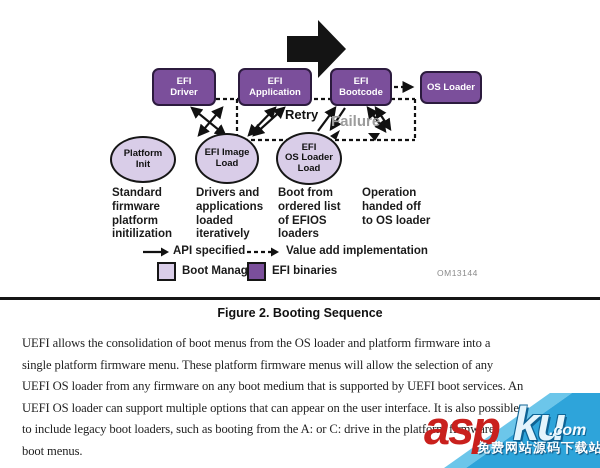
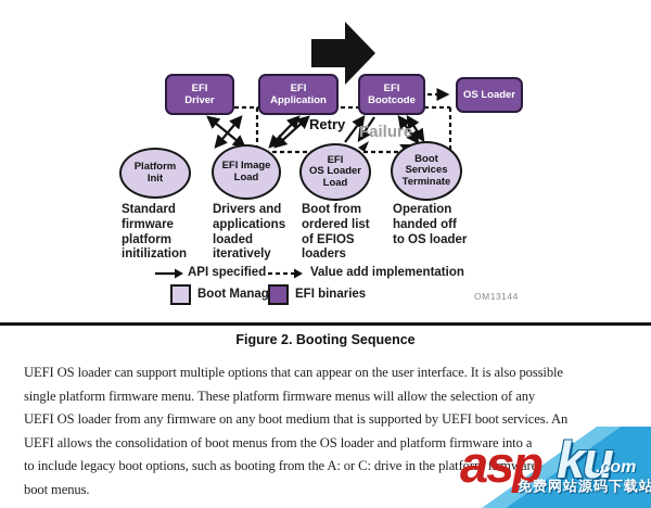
  EFI
  Driver
  EFI
  Application
  EFI
  Bootcode
  OS Loader
  Retry
  Failure
  Platform
  Init
  EFI Image
  Load
  EFI
  OS Loader
  Load
+ Boot
+ Services
+ Terminate
  Standard
  firmware
  platform
  initilization
  Drivers and
  applications
  loaded
  iteratively
  Boot from
  ordered list
  of EFIOS
  loaders
  Operation
  handed off
  to OS loader
  API specified
  Value add implementation
  Boot Manag
  EFI binaries
  OM13144
  Figure 2. Booting Sequence
- UEFI allows the consolidation of boot menus from the OS loader and platform firmware into a
+ UEFI OS loader can support multiple options that can appear on the user interface. It is also possible
  single platform firmware menu. These platform firmware menus will allow the selection of any
  UEFI OS loader from any firmware on any boot medium that is supported by UEFI boot services. An
- UEFI OS loader can support multiple options that can appear on the user interface. It is also possible
+ UEFI allows the consolidation of boot menus from the OS loader and platform firmware into a
- to include legacy boot loaders, such as booting from the A: or C: drive in the platform firmware
+ to include legacy boot options, such as booting from the A: or C: drive in the platform firmware
  boot menus.
  asp
  ku
  .com
  免费网站源码下载站
